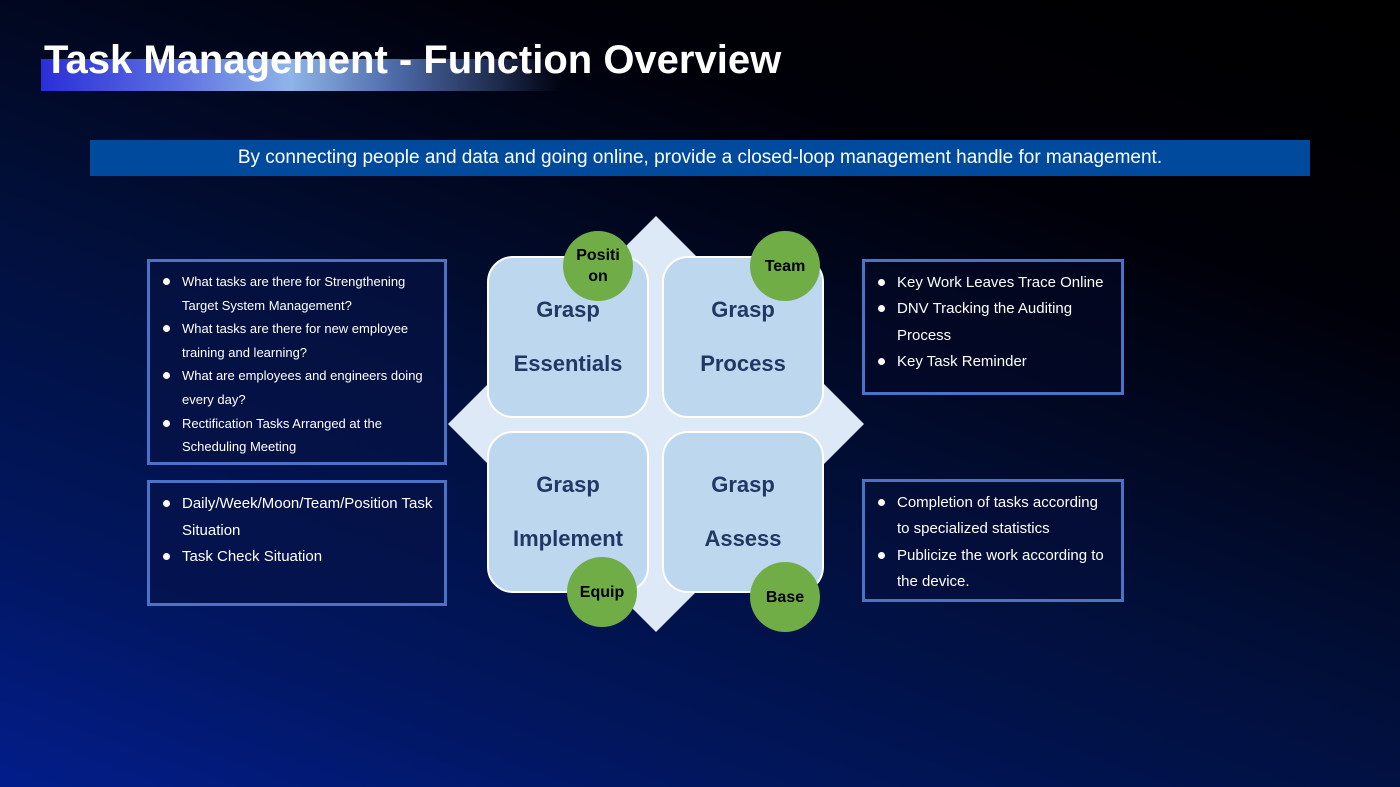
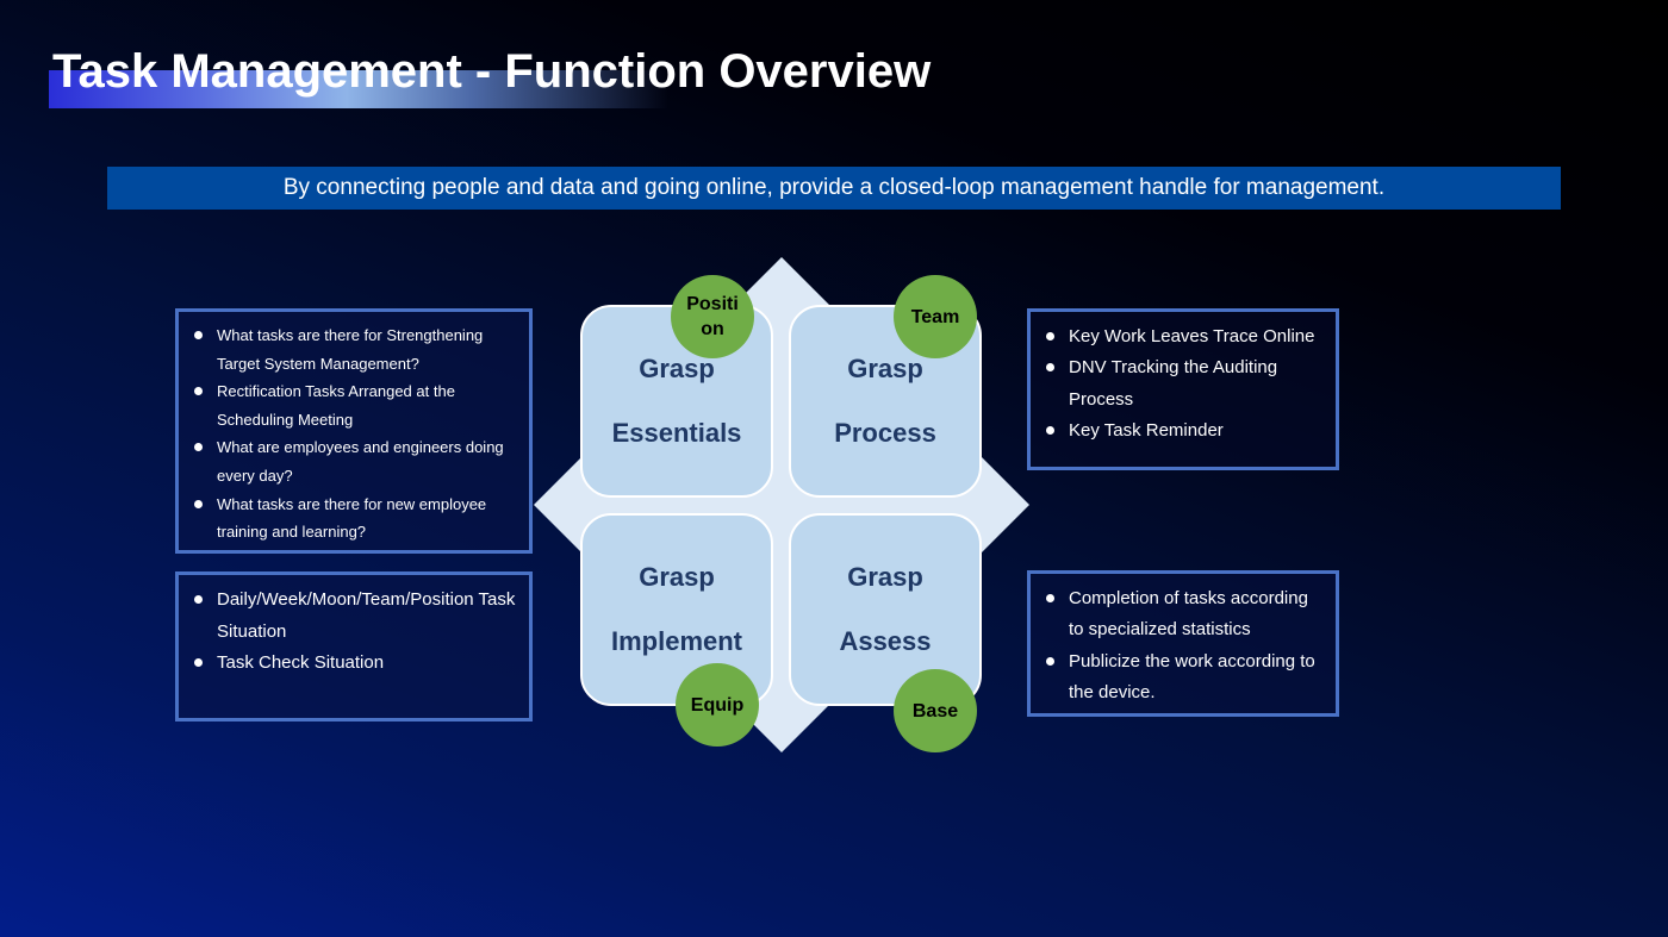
  Task Management - Function Overview
  By connecting people and data and going online, provide a closed-loop management handle for management.
  What tasks are there for Strengthening Target System Management?
- What tasks are there for new employee training and learning?
+ Rectification Tasks Arranged at the Scheduling Meeting
  What are employees and engineers doing every day?
- Rectification Tasks Arranged at the Scheduling Meeting
+ What tasks are there for new employee training and learning?
  Daily/Week/Moon/Team/Position Task Situation
  Task Check Situation
  Key Work Leaves Trace Online
  DNV Tracking the Auditing Process
  Key Task Reminder
  Completion of tasks according to specialized statistics
  Publicize the work according to the device.
  Grasp
  Essentials
  Grasp
  Process
  Grasp
  Implement
  Grasp
  Assess
  Positi on
  Team
  Equip
  Base
